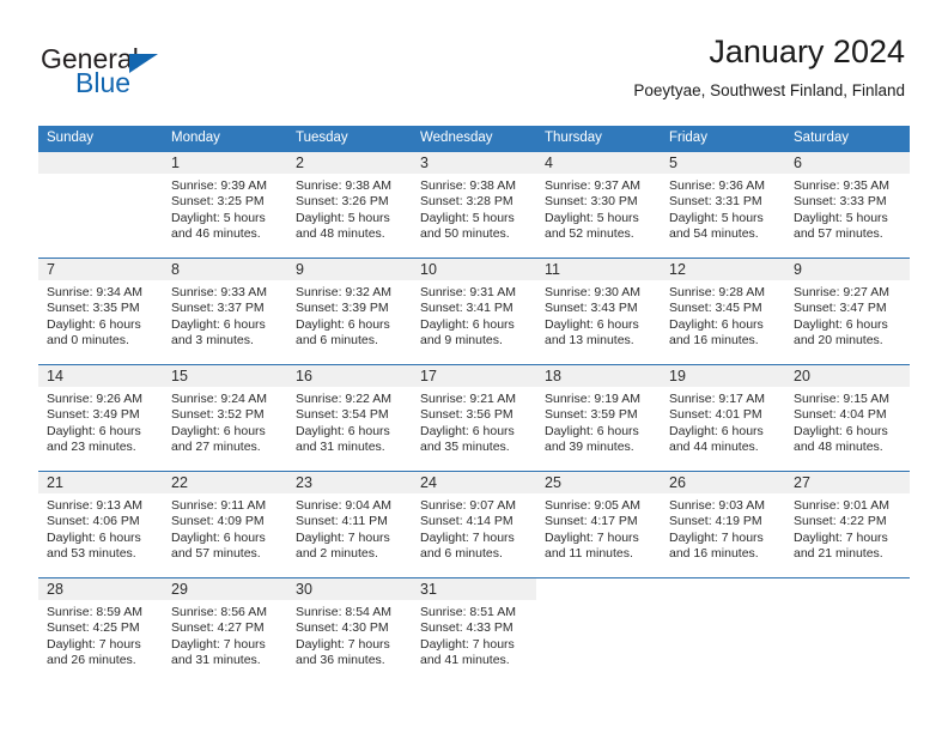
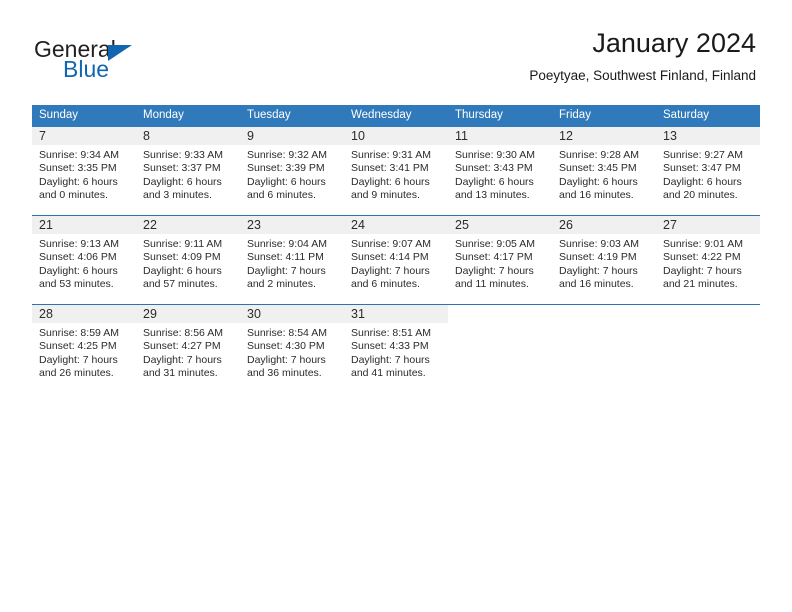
  General
  Blue
  January 2024
  Poeytyae, Southwest Finland, Finland
  Sunday	Monday	Tuesday	Wednesday	Thursday	Friday	Saturday
- 	1Sunrise: 9:39 AMSunset: 3:25 PMDaylight: 5 hoursand 46 minutes.	2Sunrise: 9:38 AMSunset: 3:26 PMDaylight: 5 hoursand 48 minutes.	3Sunrise: 9:38 AMSunset: 3:28 PMDaylight: 5 hoursand 50 minutes.	4Sunrise: 9:37 AMSunset: 3:30 PMDaylight: 5 hoursand 52 minutes.	5Sunrise: 9:36 AMSunset: 3:31 PMDaylight: 5 hoursand 54 minutes.	6Sunrise: 9:35 AMSunset: 3:33 PMDaylight: 5 hoursand 57 minutes.
- 7Sunrise: 9:34 AMSunset: 3:35 PMDaylight: 6 hoursand 0 minutes.	8Sunrise: 9:33 AMSunset: 3:37 PMDaylight: 6 hoursand 3 minutes.	9Sunrise: 9:32 AMSunset: 3:39 PMDaylight: 6 hoursand 6 minutes.	10Sunrise: 9:31 AMSunset: 3:41 PMDaylight: 6 hoursand 9 minutes.	11Sunrise: 9:30 AMSunset: 3:43 PMDaylight: 6 hoursand 13 minutes.	12Sunrise: 9:28 AMSunset: 3:45 PMDaylight: 6 hoursand 16 minutes.	9Sunrise: 9:27 AMSunset: 3:47 PMDaylight: 6 hoursand 20 minutes.
+ 7Sunrise: 9:34 AMSunset: 3:35 PMDaylight: 6 hoursand 0 minutes.	8Sunrise: 9:33 AMSunset: 3:37 PMDaylight: 6 hoursand 3 minutes.	9Sunrise: 9:32 AMSunset: 3:39 PMDaylight: 6 hoursand 6 minutes.	10Sunrise: 9:31 AMSunset: 3:41 PMDaylight: 6 hoursand 9 minutes.	11Sunrise: 9:30 AMSunset: 3:43 PMDaylight: 6 hoursand 13 minutes.	12Sunrise: 9:28 AMSunset: 3:45 PMDaylight: 6 hoursand 16 minutes.	13Sunrise: 9:27 AMSunset: 3:47 PMDaylight: 6 hoursand 20 minutes.
- 14Sunrise: 9:26 AMSunset: 3:49 PMDaylight: 6 hoursand 23 minutes.	15Sunrise: 9:24 AMSunset: 3:52 PMDaylight: 6 hoursand 27 minutes.	16Sunrise: 9:22 AMSunset: 3:54 PMDaylight: 6 hoursand 31 minutes.	17Sunrise: 9:21 AMSunset: 3:56 PMDaylight: 6 hoursand 35 minutes.	18Sunrise: 9:19 AMSunset: 3:59 PMDaylight: 6 hoursand 39 minutes.	19Sunrise: 9:17 AMSunset: 4:01 PMDaylight: 6 hoursand 44 minutes.	20Sunrise: 9:15 AMSunset: 4:04 PMDaylight: 6 hoursand 48 minutes.
  21Sunrise: 9:13 AMSunset: 4:06 PMDaylight: 6 hoursand 53 minutes.	22Sunrise: 9:11 AMSunset: 4:09 PMDaylight: 6 hoursand 57 minutes.	23Sunrise: 9:04 AMSunset: 4:11 PMDaylight: 7 hoursand 2 minutes.	24Sunrise: 9:07 AMSunset: 4:14 PMDaylight: 7 hoursand 6 minutes.	25Sunrise: 9:05 AMSunset: 4:17 PMDaylight: 7 hoursand 11 minutes.	26Sunrise: 9:03 AMSunset: 4:19 PMDaylight: 7 hoursand 16 minutes.	27Sunrise: 9:01 AMSunset: 4:22 PMDaylight: 7 hoursand 21 minutes.
  28Sunrise: 8:59 AMSunset: 4:25 PMDaylight: 7 hoursand 26 minutes.	29Sunrise: 8:56 AMSunset: 4:27 PMDaylight: 7 hoursand 31 minutes.	30Sunrise: 8:54 AMSunset: 4:30 PMDaylight: 7 hoursand 36 minutes.	31Sunrise: 8:51 AMSunset: 4:33 PMDaylight: 7 hoursand 41 minutes.
